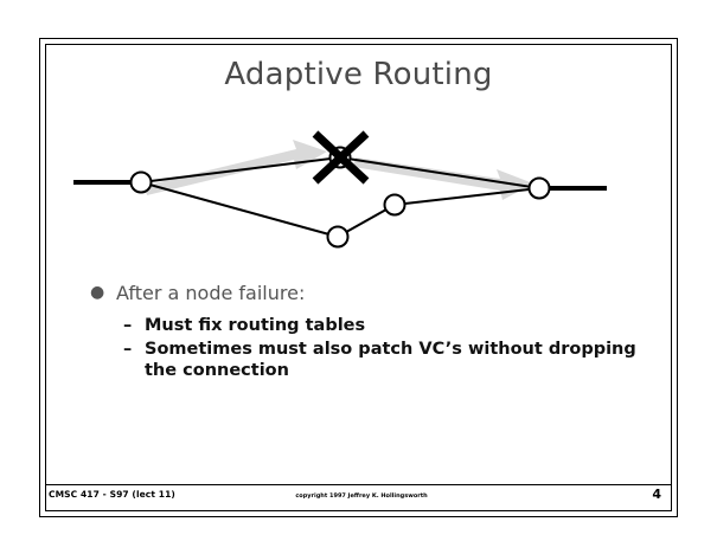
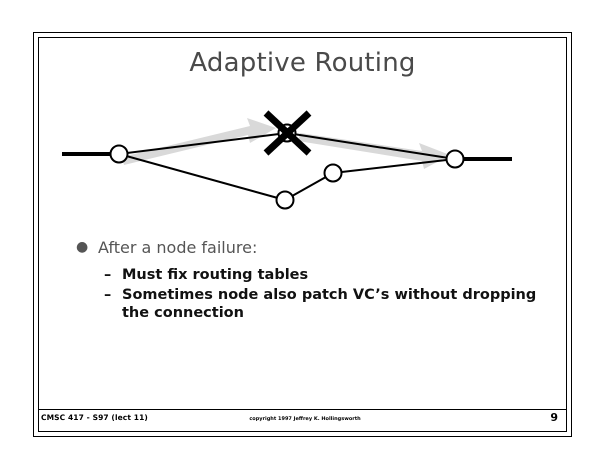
  Adaptive Routing
  ●
  After a node failure:
  –
  Must fix routing tables
  –
- Sometimes must also patch VC’s without dropping the connection
+ Sometimes node also patch VC’s without dropping the connection
  CMSC 417 - S97 (lect 11)
- 4
+ 9
